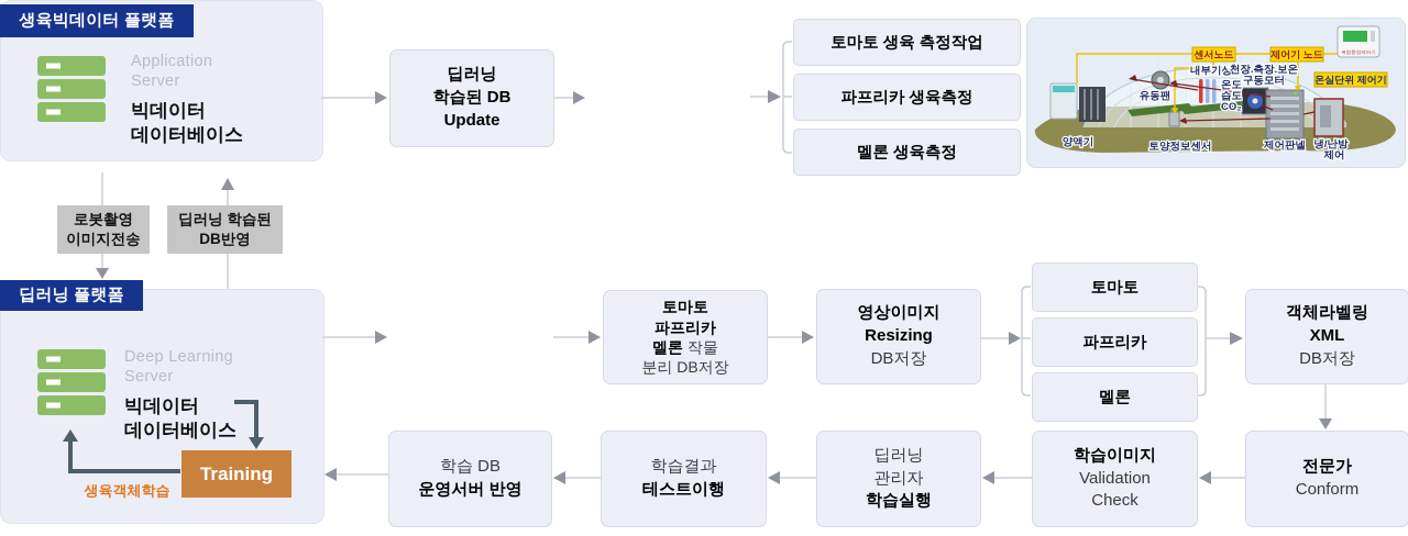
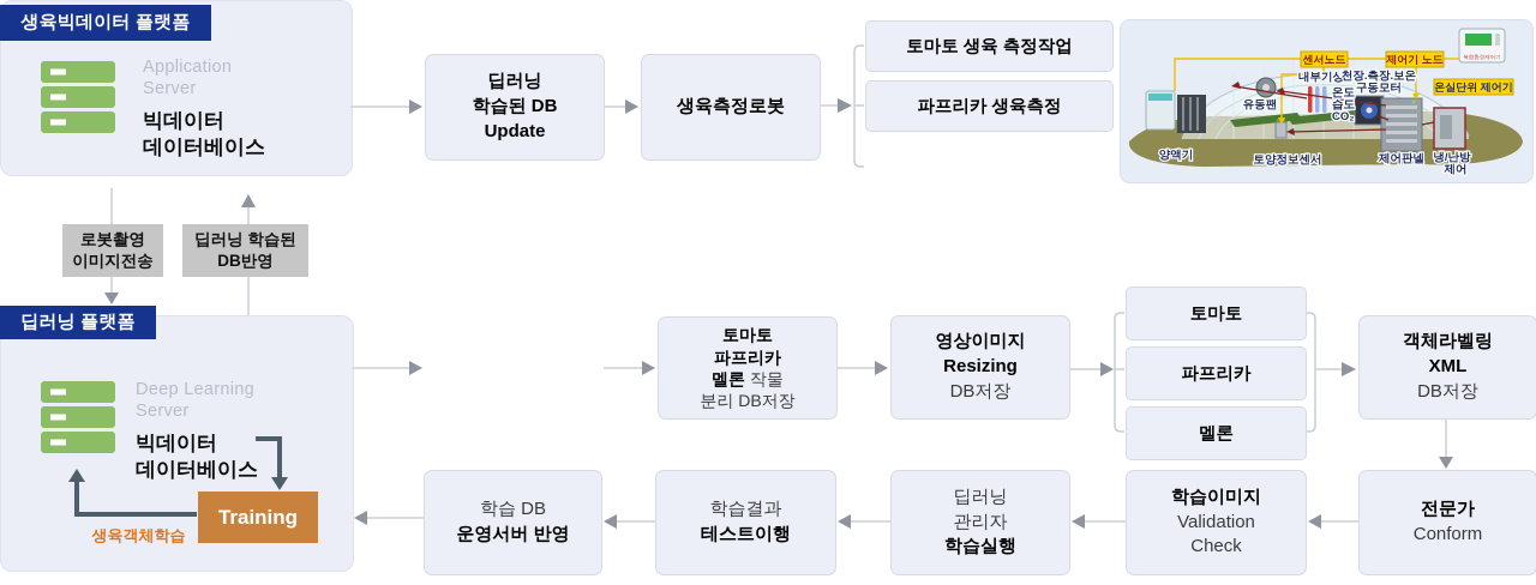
  Application
  Server
  빅데이터
  데이터베이스
  Deep Learning
  Server
  빅데이터
  데이터베이스
  생육빅데이터 플랫폼
  딥러닝 플랫폼
  로봇촬영
  이미지전송
  딥러닝 학습된
  DB반영
  Training
  생육객체학습
  딥러닝
  학습된 DB
  Update
+ 생육측정로봇
  토마토 생육 측정작업
  파프리카 생육측정
- 멜론 생육측정
  토마토
  파프리카
  멜론 작물
  분리 DB저장
  영상이미지
  Resizing
  DB저장
  토마토
  파프리카
  멜론
  객체라벨링
  XML
  DB저장
  전문가
  Conform
  학습이미지
  Validation
  Check
  딥러닝
  관리자
  학습실행
  학습결과
  테스트이행
  학습 DB
  운영서버 반영
  센서노드
  제어기 노드
  온실단위 제어기
  내부기상
  천장.측장.보온
  구동모터
  온도
  습도
  CO₂
  유동팬
  양액기
  토양정보센서
  제어판넬
  냉/난방
  제어
